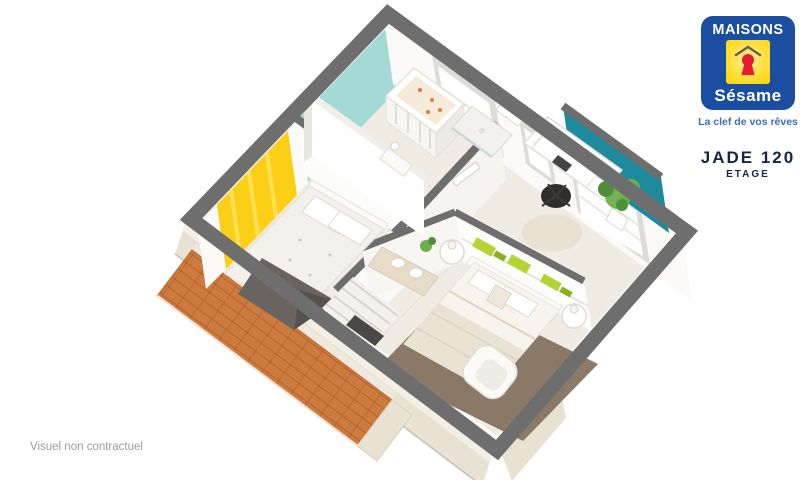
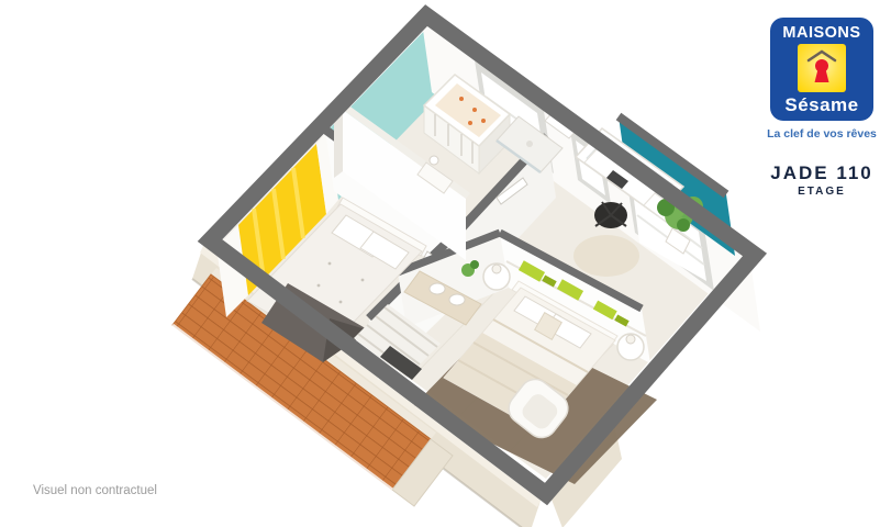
  MAISONS
  Sésame
  La clef de vos rêves
- JADE 120
+ JADE 110
  ETAGE
  Visuel non contractuel
